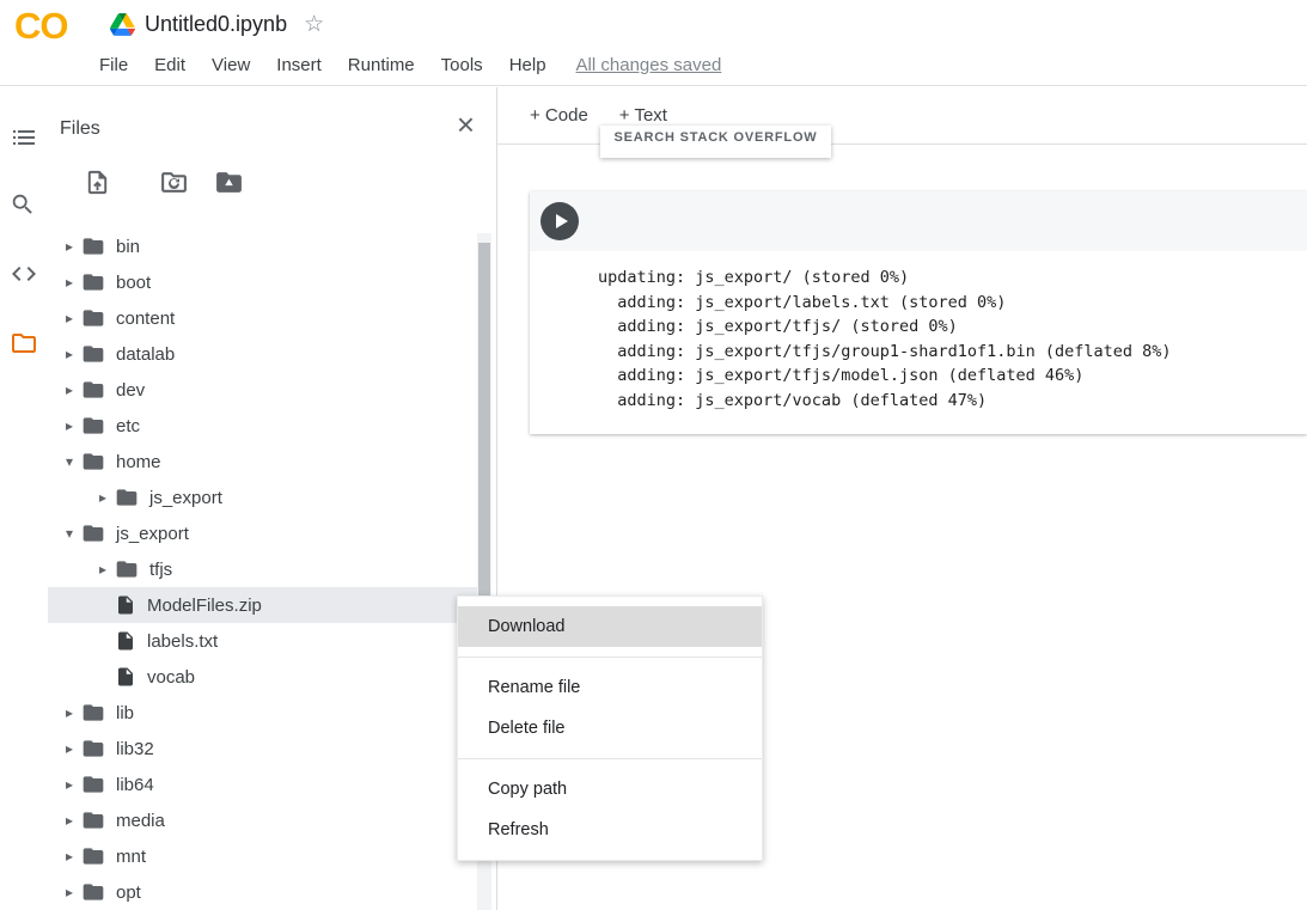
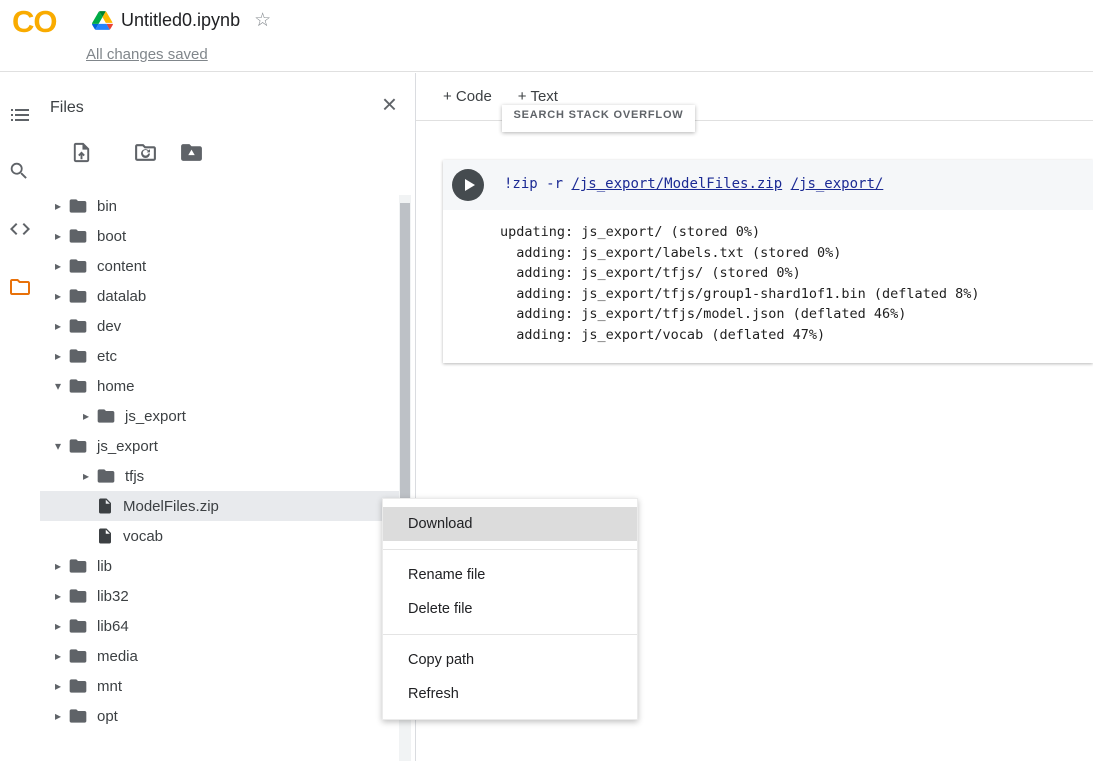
  CO
  Untitled0.ipynb
  ☆
- File
- Edit
- View
- Insert
- Runtime
- Tools
- Help
  All changes saved
  Files
  ×
  ▸
  bin
  ▸
  boot
  ▸
  content
  ▸
  datalab
  ▸
  dev
  ▸
  etc
  ▾
  home
  ▸
  js_export
  ▾
  js_export
  ▸
  tfjs
  ModelFiles.zip
- labels.txt
  vocab
  ▸
  lib
  ▸
  lib32
  ▸
  lib64
  ▸
  media
  ▸
  mnt
  ▸
  opt
  + Code
  + Text
  SEARCH STACK OVERFLOW
+ !zip -r /js_export/ModelFiles.zip /js_export/
  updating: js_export/ (stored 0%)
  adding: js_export/labels.txt (stored 0%)
  adding: js_export/tfjs/ (stored 0%)
  adding: js_export/tfjs/group1-shard1of1.bin (deflated 8%)
  adding: js_export/tfjs/model.json (deflated 46%)
  adding: js_export/vocab (deflated 47%)
  Download
  Rename file
  Delete file
  Copy path
  Refresh
